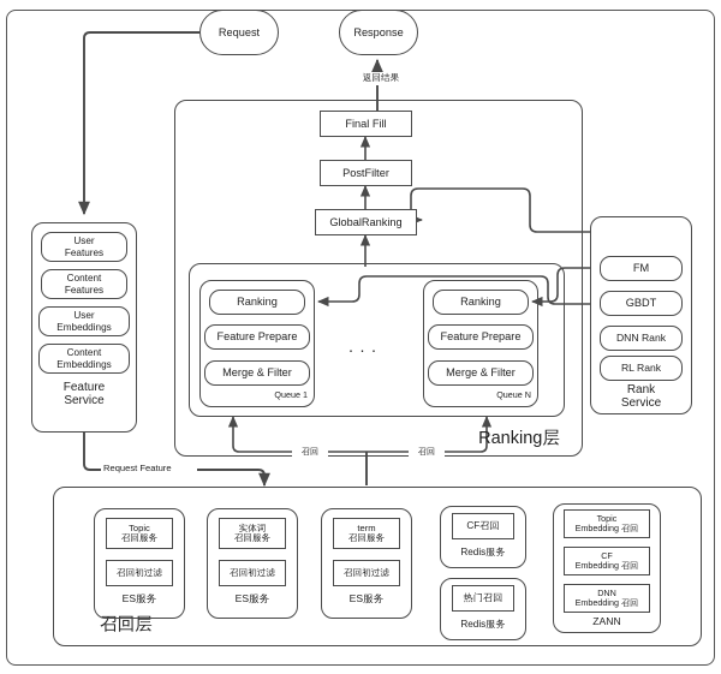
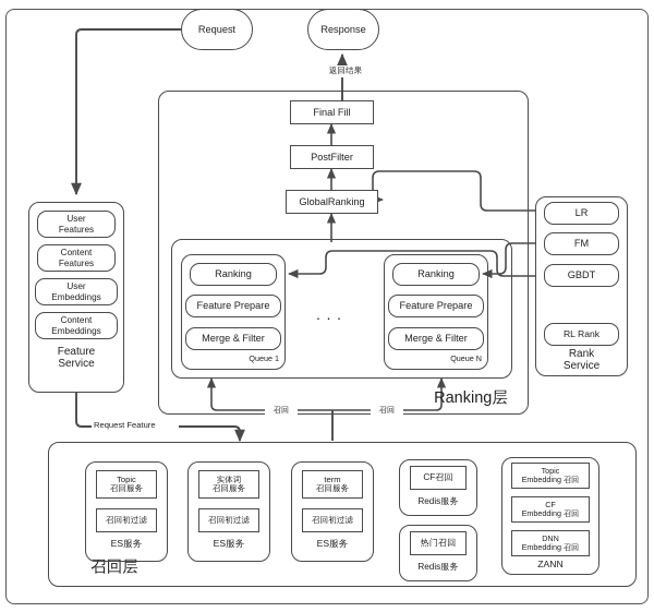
  Request
  Response
  返回结果
  Ranking层
  Final Fill
  PostFilter
  GlobalRanking
  Ranking
  Feature Prepare
  Merge & Filter
  Queue 1
  . . .
  Ranking
  Feature Prepare
  Merge & Filter
  Queue N
  召回
  召回
  User
  Features
  Content
  Features
  User
  Embeddings
  Content
  Embeddings
  Feature
  Service
  Request Feature
+ LR
  FM
  GBDT
- DNN Rank
  RL Rank
  Rank
  Service
  召回层
  Topic
  召回服务
  召回初过滤
  ES服务
  实体词
  召回服务
  召回初过滤
  ES服务
  term
  召回服务
  召回初过滤
  ES服务
  CF召回
  Redis服务
  热门召回
  Redis服务
  Topic
  Embedding 召回
  CF
  Embedding 召回
  DNN
  Embedding 召回
  ZANN
